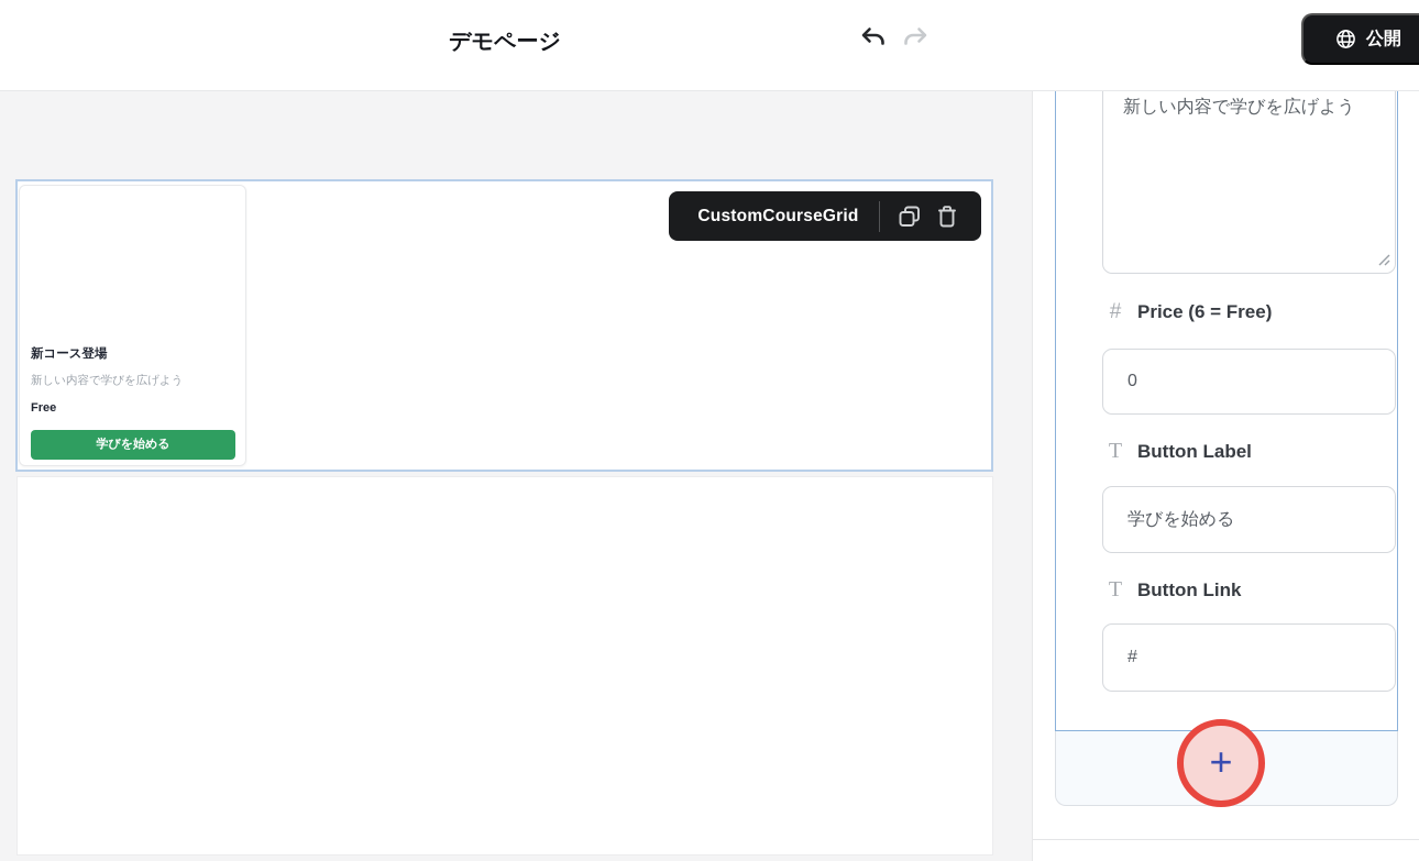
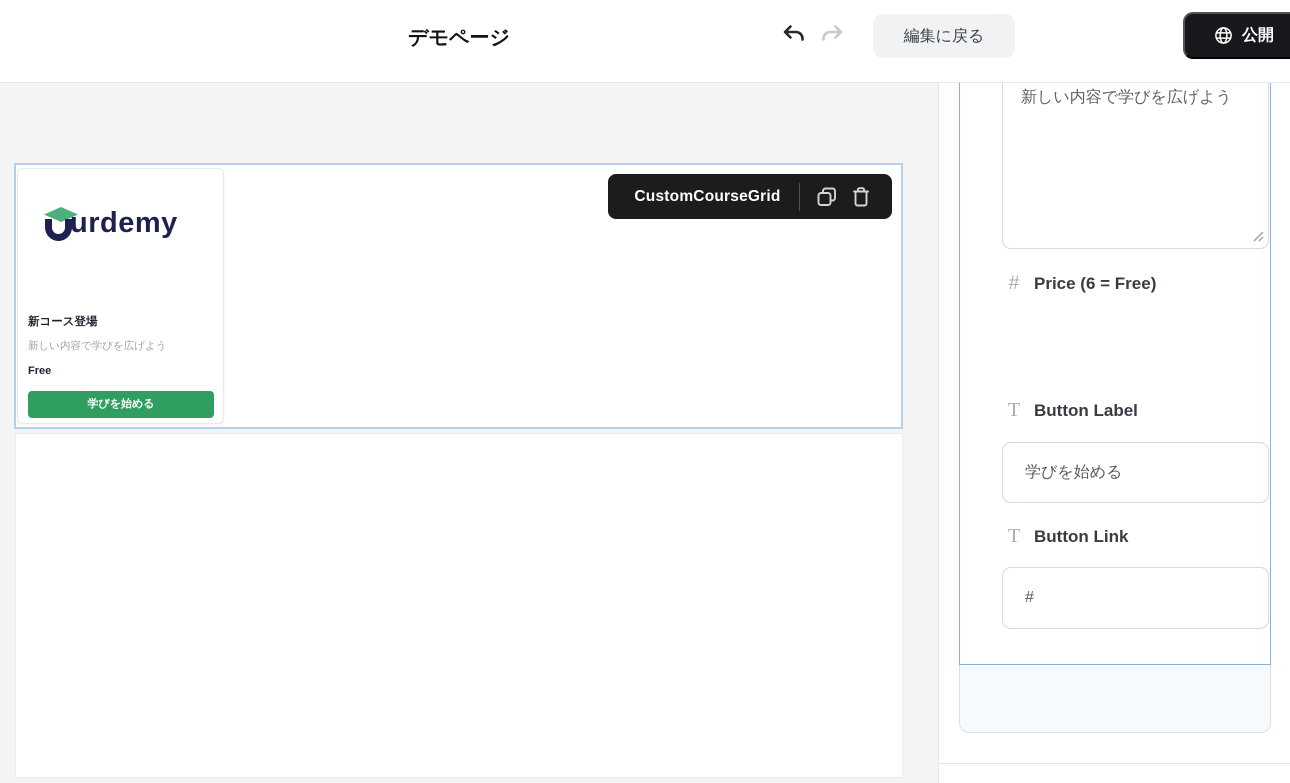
  デモページ
+ 編集に戻る
  公開
+ urdemy
  新コース登場
  新しい内容で学びを広げよう
  Free
  学びを始める
  CustomCourseGrid
  新しい内容で学びを広げよう
  #
  Price (6 = Free)
- 0
  T
  Button Label
  学びを始める
  T
  Button Link
  #
- +
